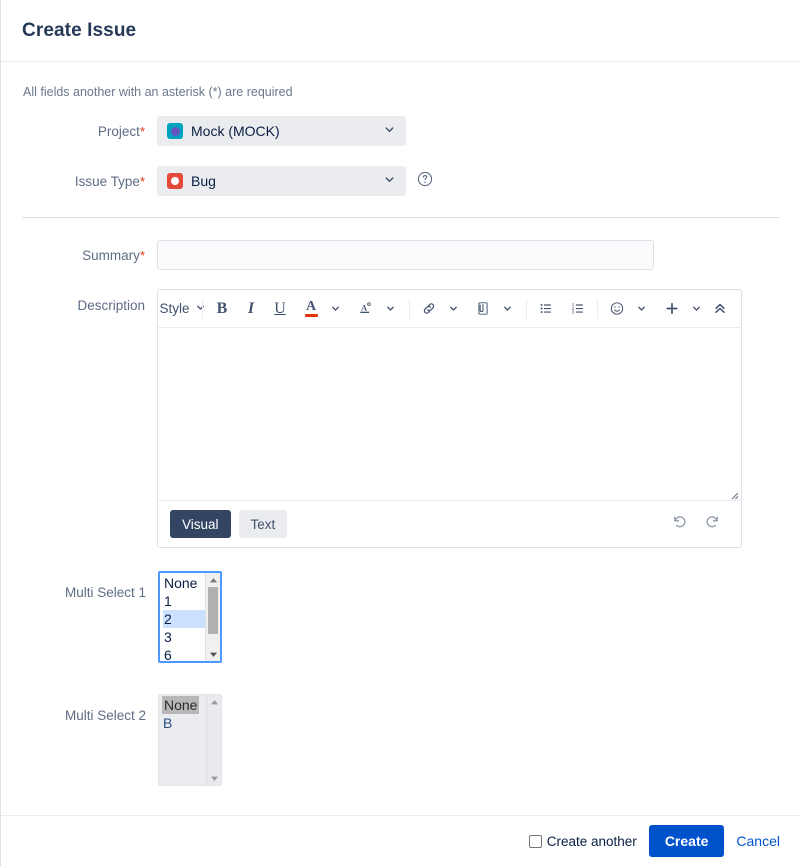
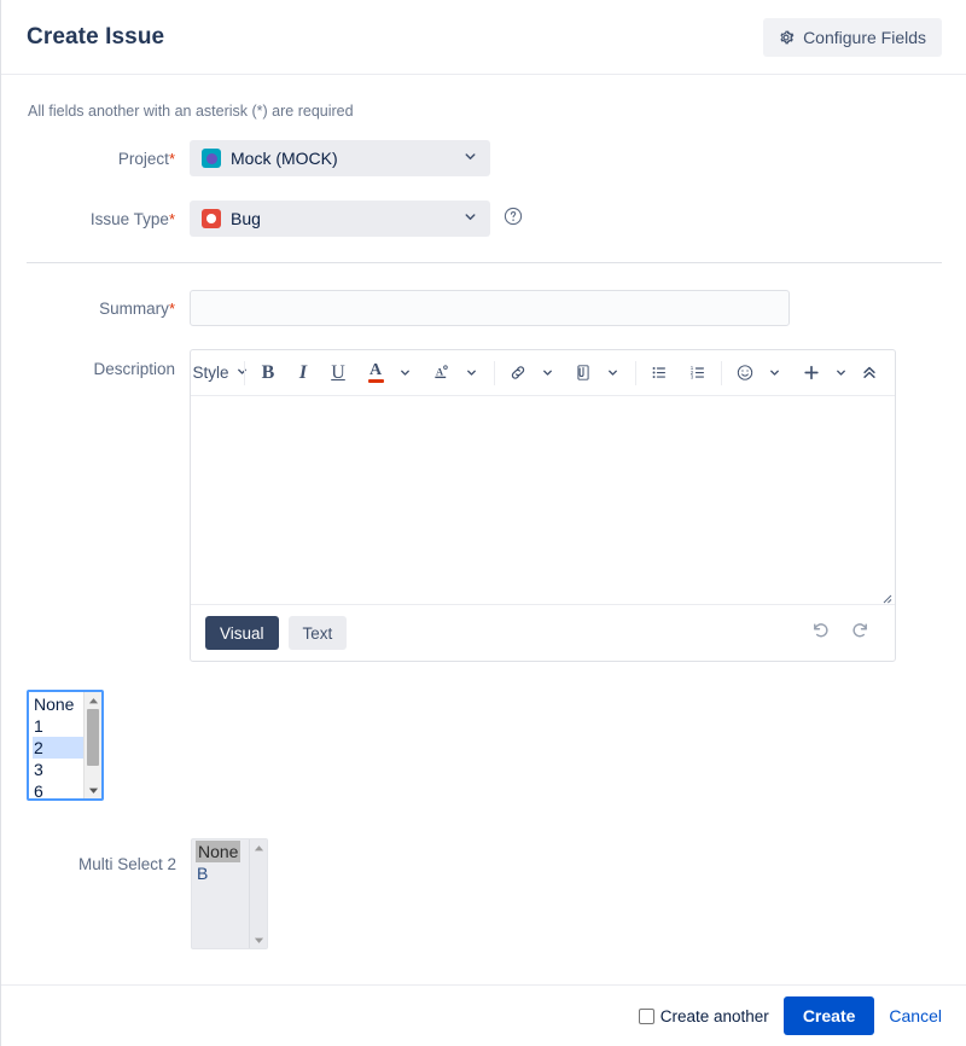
  Create Issue
+ Configure Fields
  All fields another with an asterisk (*) are required
  Project*
  Mock (MOCK)
  Issue Type*
  Bug
  Summary*
  Description
  Style
  B
  I
  U
  A
  A
  Visual
  Text
- Multi Select 1
  None
  1
  2
  3
  6
  Multi Select 2
  None
  B
  Create another
  Create
  Cancel
